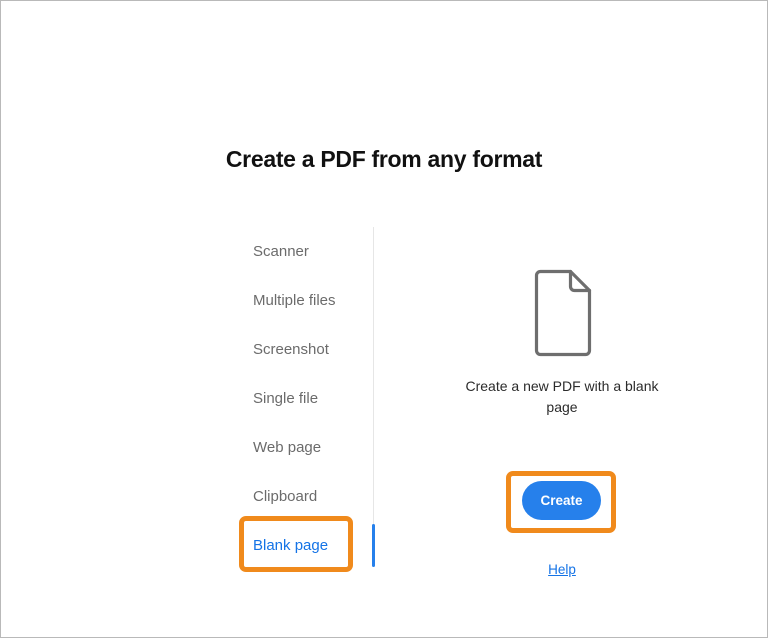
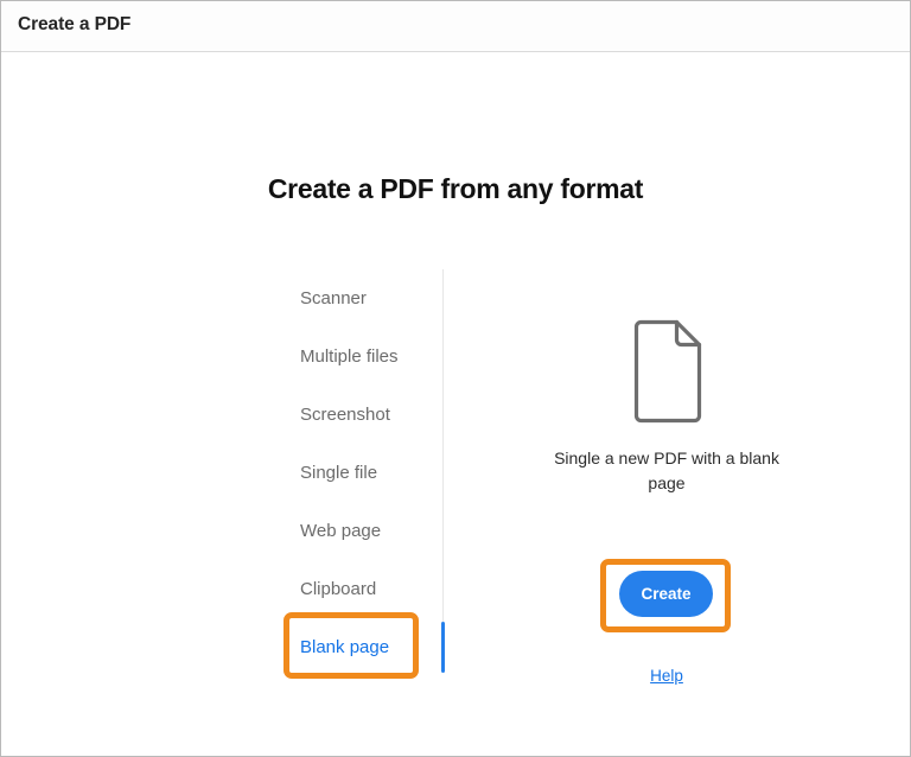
+ Create a PDF
  Create a PDF from any format
  Scanner
  Multiple files
  Screenshot
  Single file
  Web page
  Clipboard
  Blank page
- Create a new PDF with a blank page
+ Single a new PDF with a blank page
  Create
  Help
